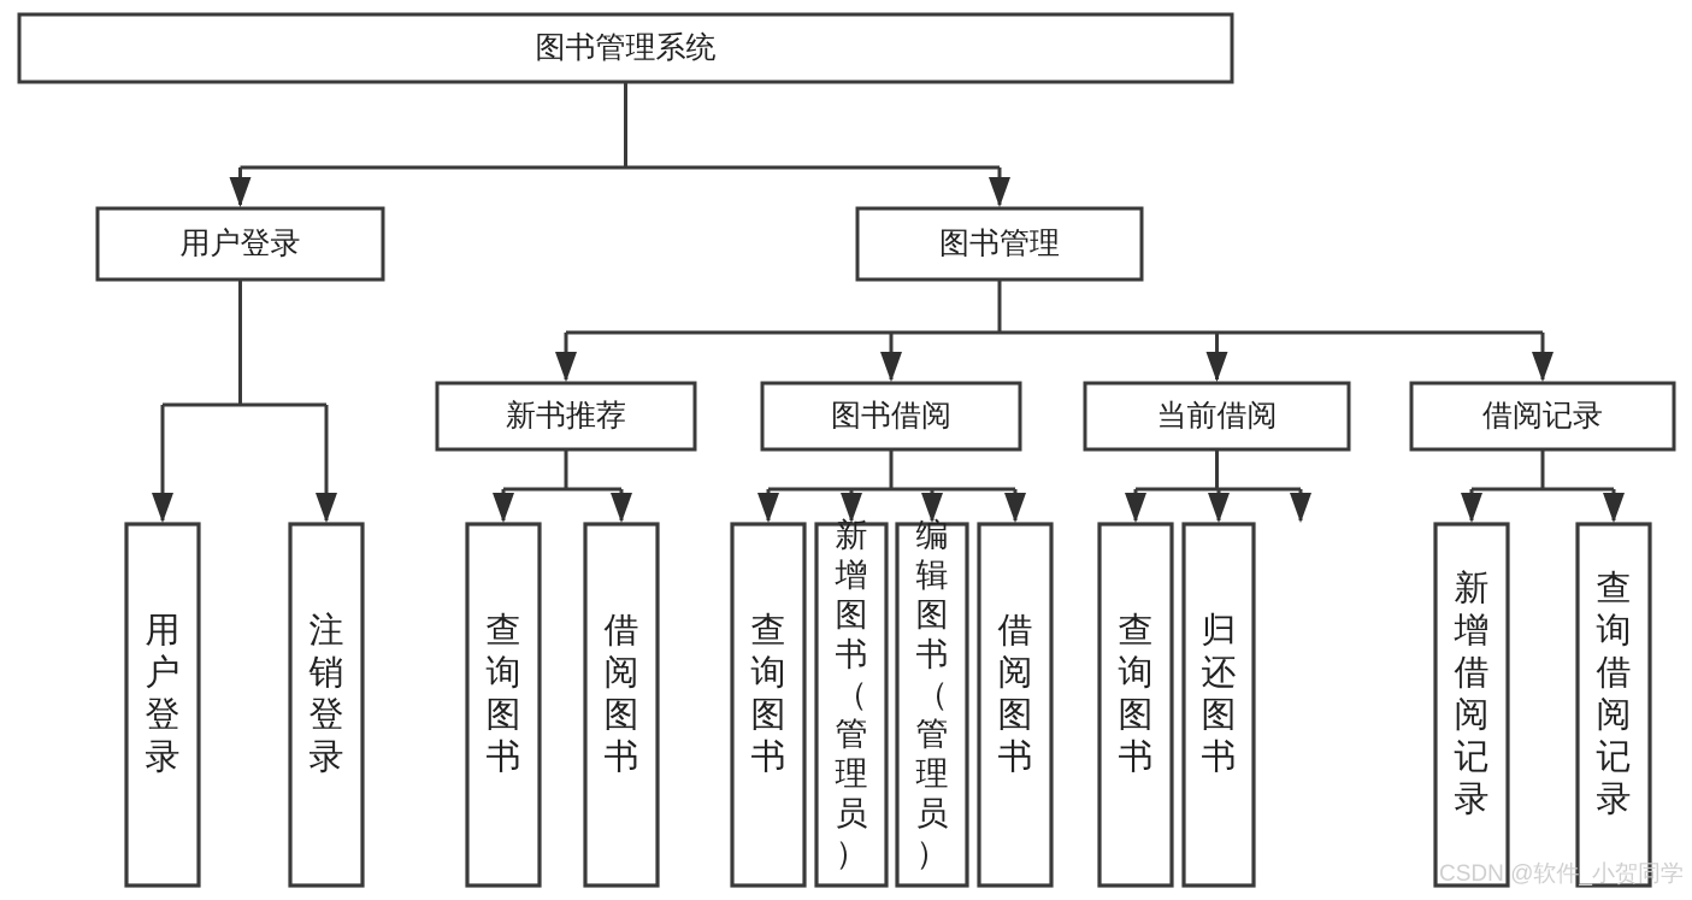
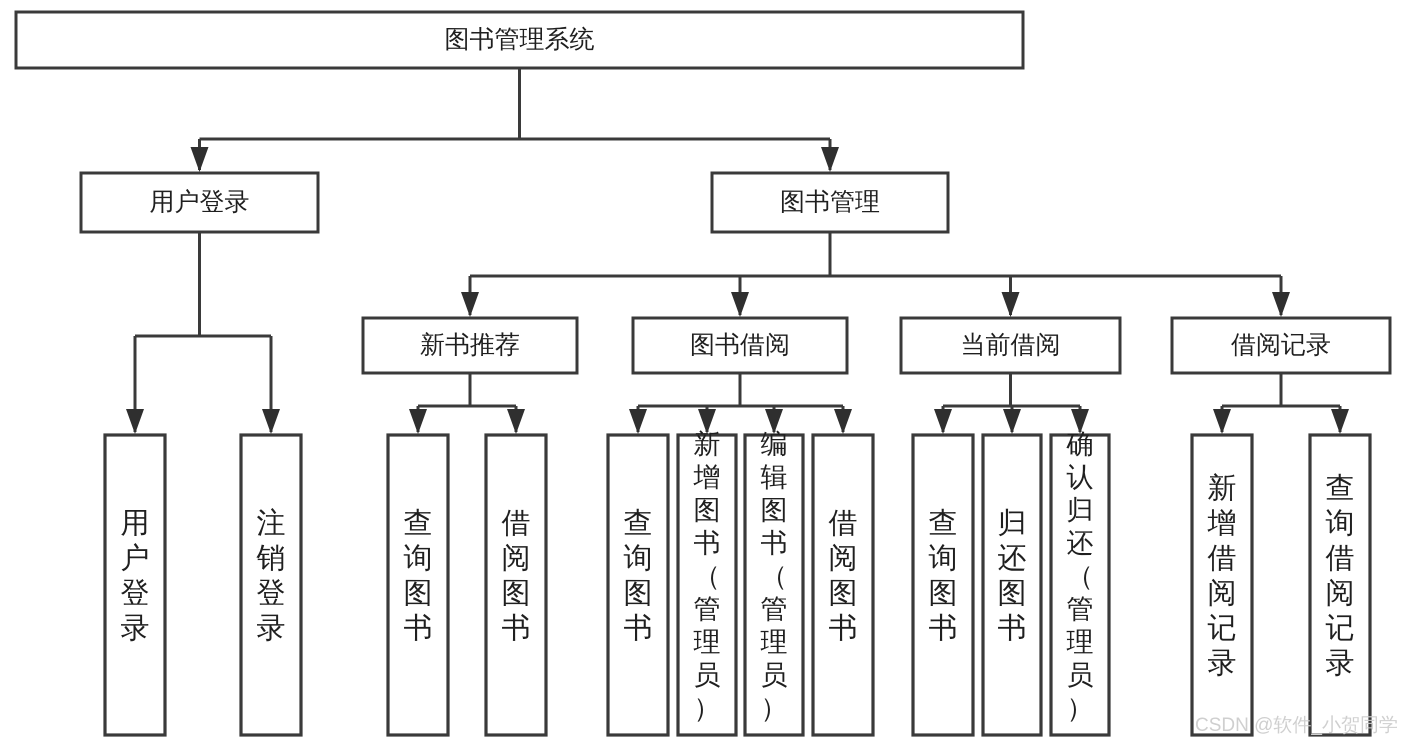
  图书管理系统
  用户登录
  图书管理
  新书推荐
  图书借阅
  当前借阅
  借阅记录
  用户登录
  注销登录
  查询图书
  借阅图书
  查询图书
  新增图书（管理员）
  编辑图书（管理员）
  借阅图书
  查询图书
  归还图书
+ 确认归还（管理员）
  新增借阅记录
  查询借阅记录
  CSDN @软件_小贺同学
